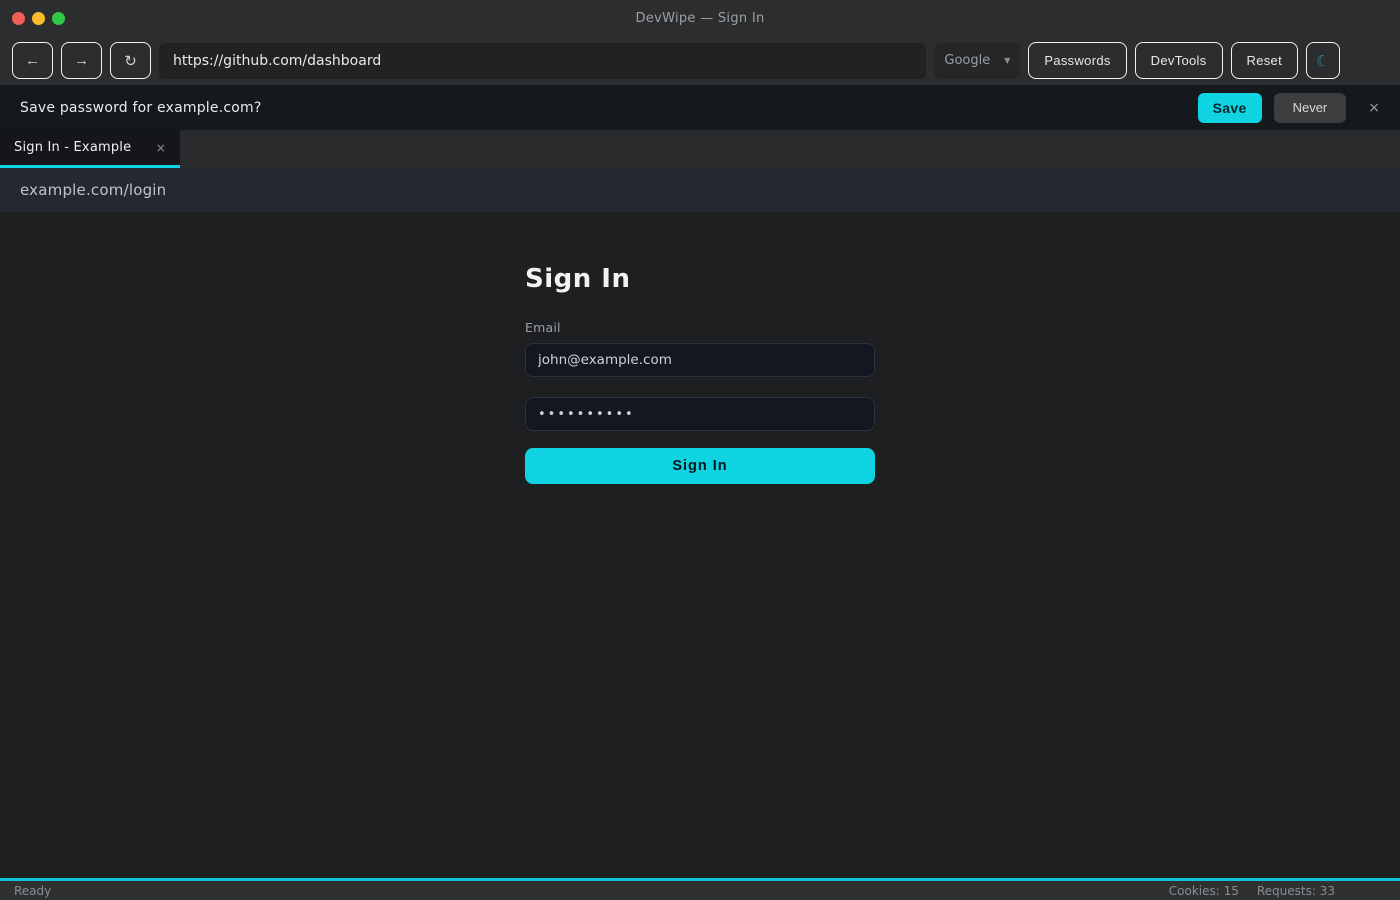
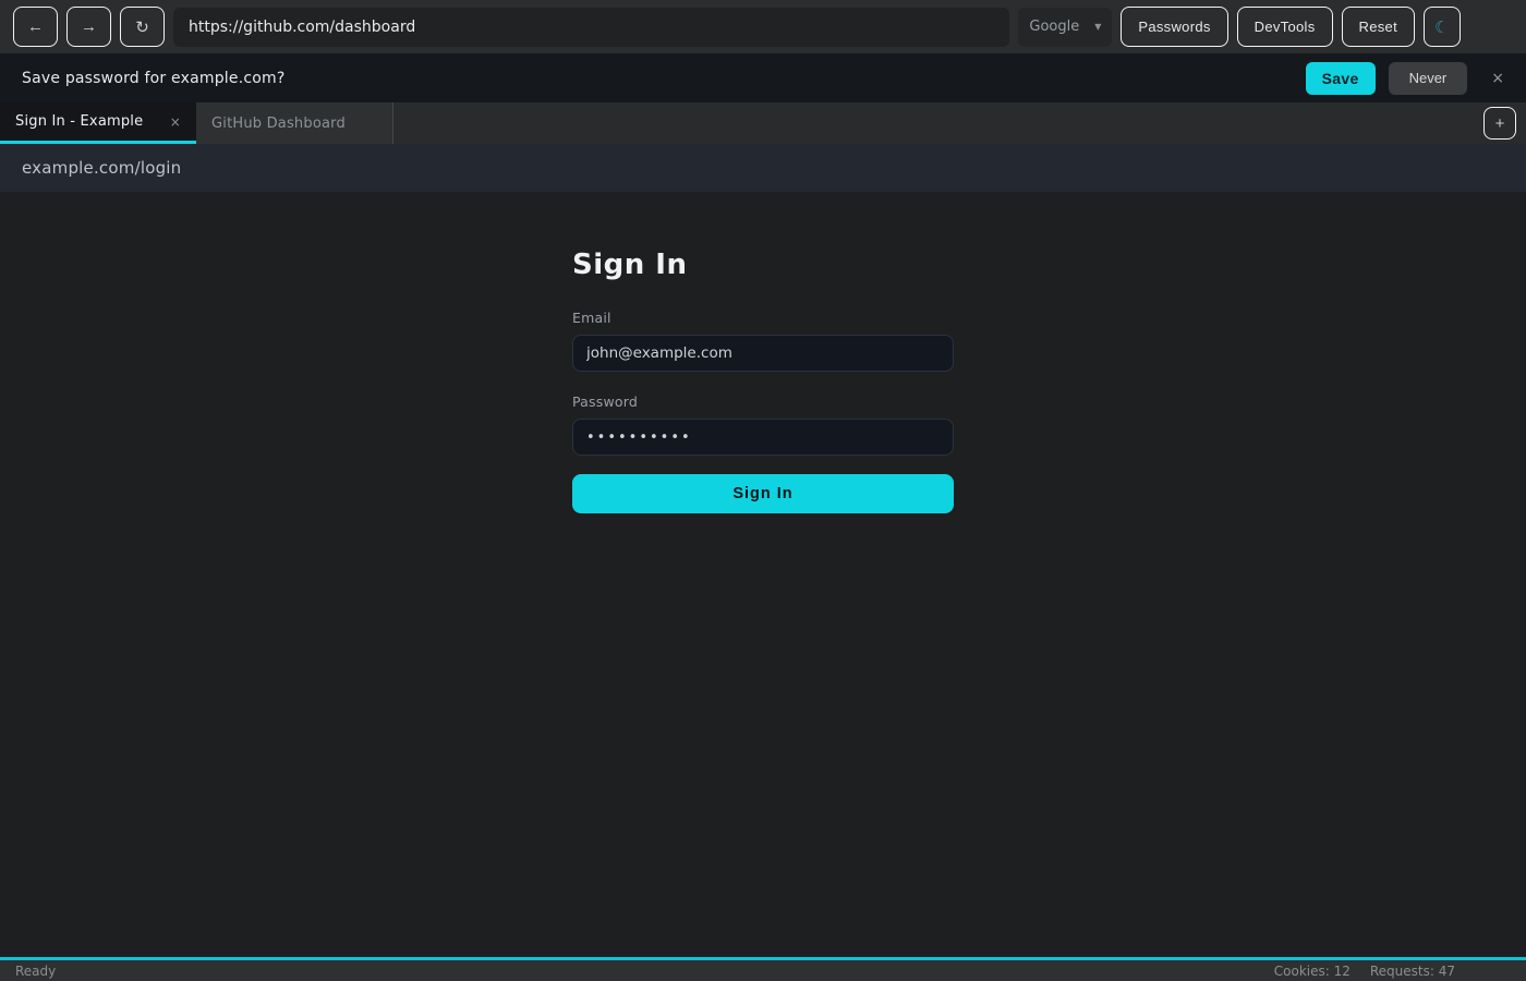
- DevWipe — Sign In
  ←
  →
  ↻
  https://github.com/dashboard
  Google
  ▼
  Passwords
  DevTools
  Reset
  ☾
  Save password for example.com?
  Save
  Never
  ×
  Sign In - Example
  ×
+ GitHub Dashboard
+ +
  example.com/login
  Sign In
  Email
  john@example.com
+ Password
  ••••••••••
  Sign In
  Ready
- Cookies: 15
+ Cookies: 12
- Requests: 33
+ Requests: 47
